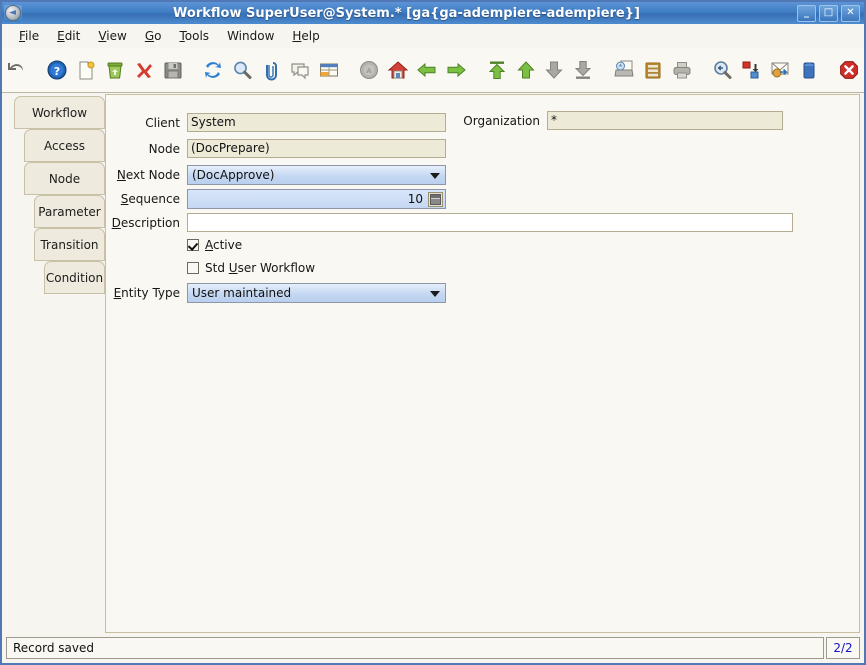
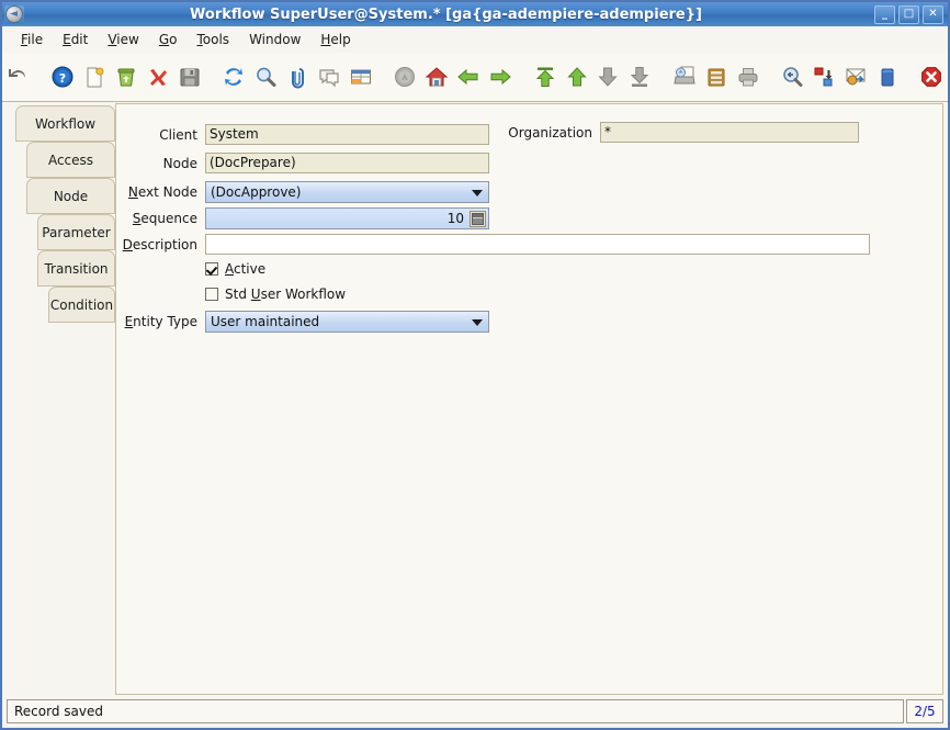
  Workflow SuperUser@System.* [ga{ga-adempiere-adempiere}]
  _
  □
  ✕
  File
  Edit
  View
  Go
  Tools
  Window
  Help
  ?
  Workflow
  Access
  Node
  Parameter
  Transition
  Condition
  Client
  System
  Organization
  *
  Node
  (DocPrepare)
  Next Node
  (DocApprove)
  Sequence
  10
  Description
  Active
  Std User Workflow
  Entity Type
  User maintained
  Record saved
- 2/2
+ 2/5
